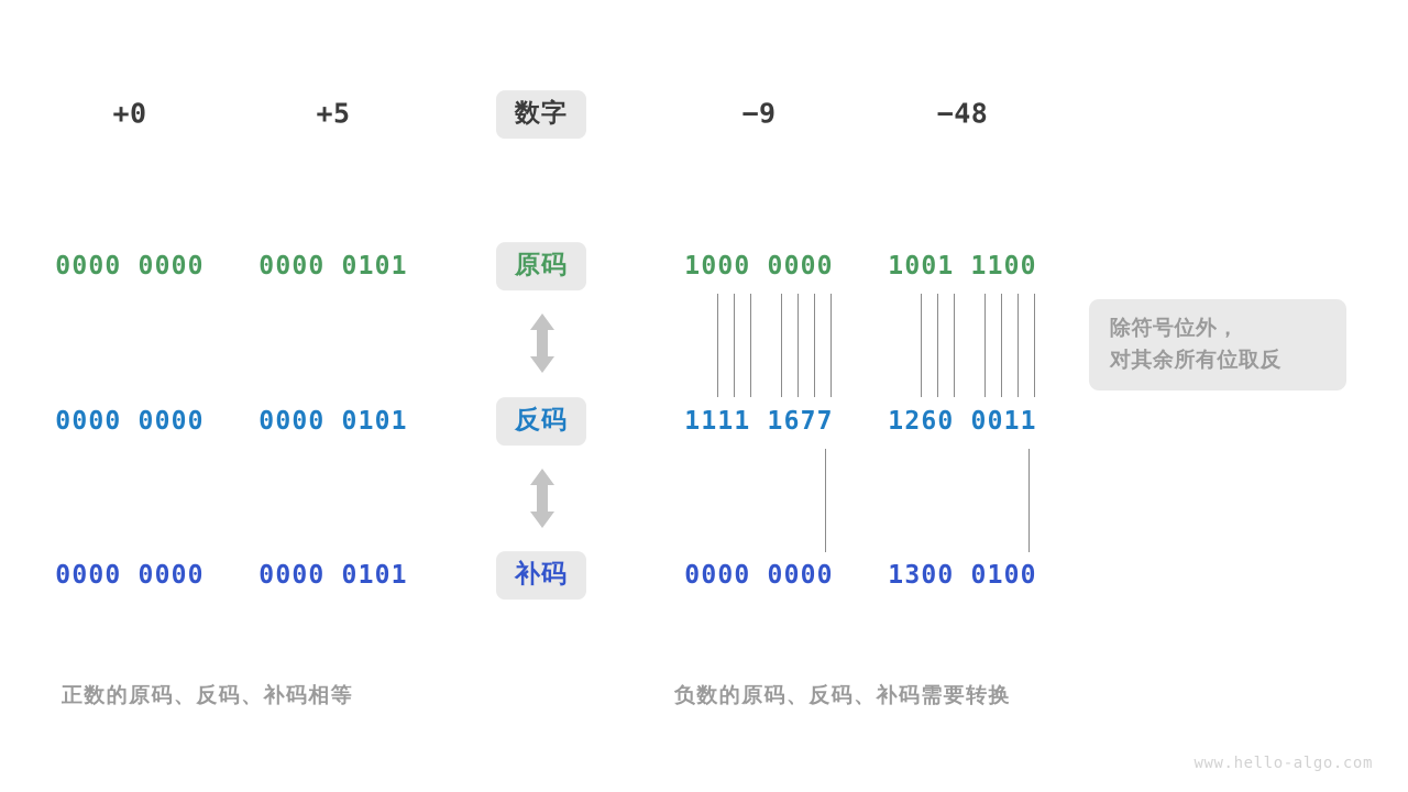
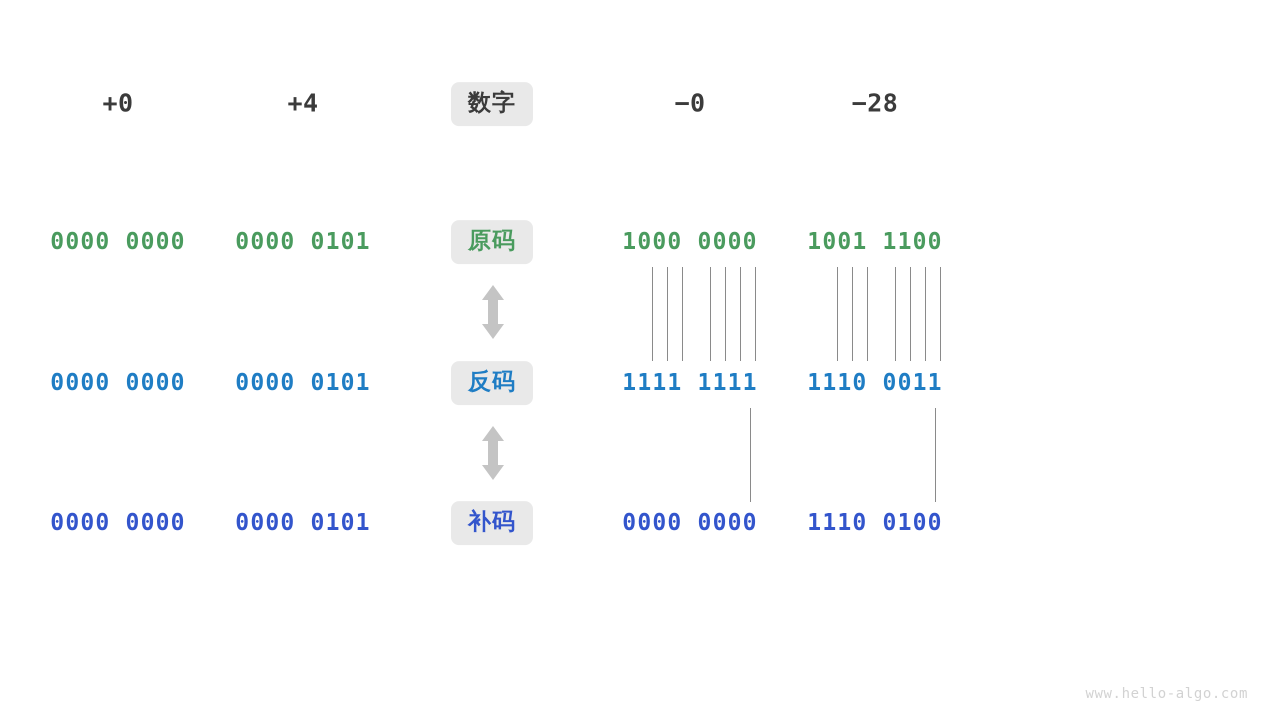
  +0
- +5
+ +4
  数字
- −9
+ −0
- −48
+ −28
  0000 0000
  0000 0101
  原码
  1000 0000
  1001 1100
  0000 0000
  0000 0101
  反码
- 1111 1677
+ 1111 1111
- 1260 0011
+ 1110 0011
  0000 0000
  0000 0101
  补码
  0000 0000
- 1300 0100
+ 1110 0100
- 除符号位外，
- 对其余所有位取反
- 正数的原码、反码、补码相等
- 负数的原码、反码、补码需要转换
  www.hello-algo.com
